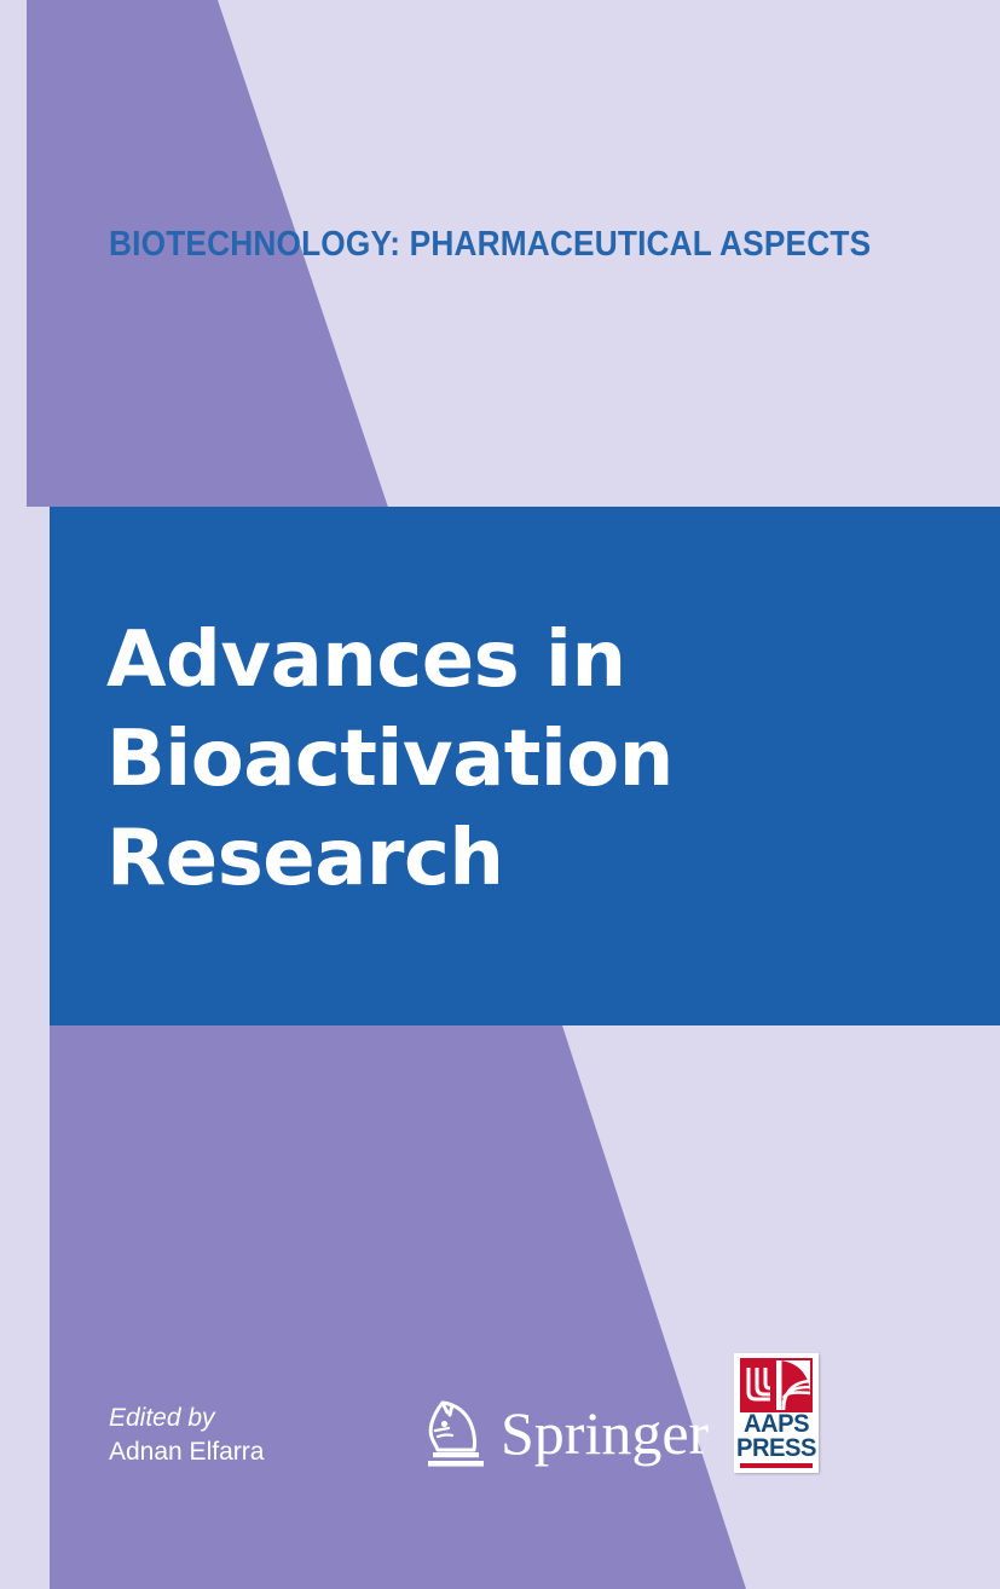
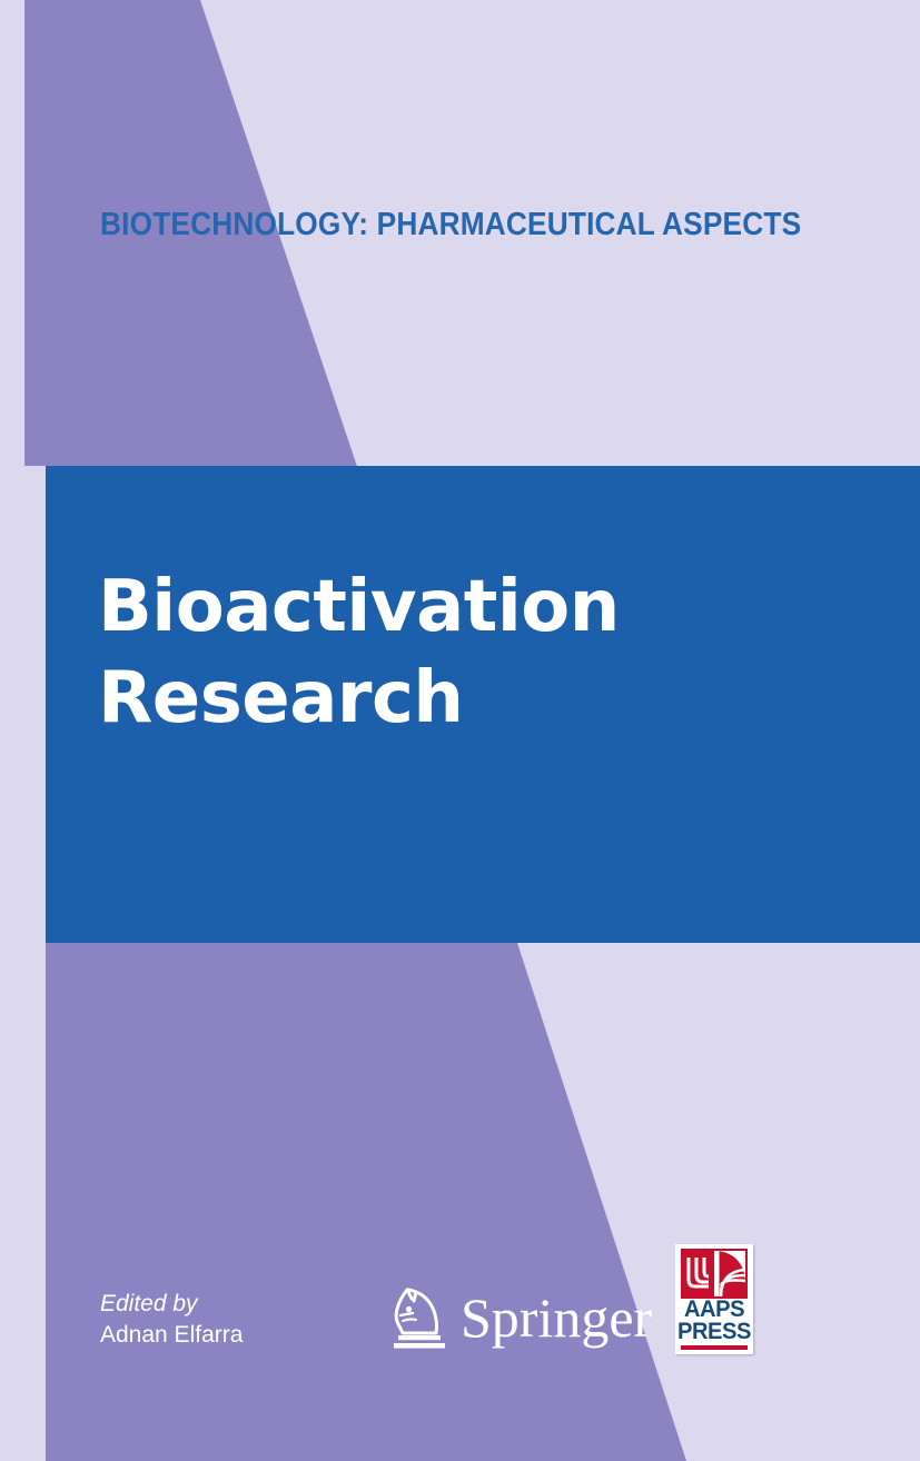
  BIOTECHNOLOGY: PHARMACEUTICAL ASPECTS
- Advances in
  Bioactivation
  Research
  Edited by
  Adnan Elfarra
  Springer
  AAPS
  PRESS
